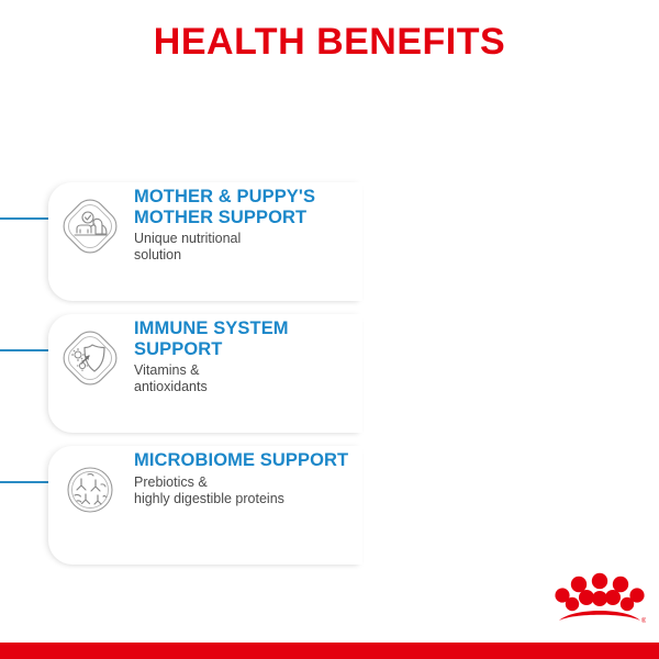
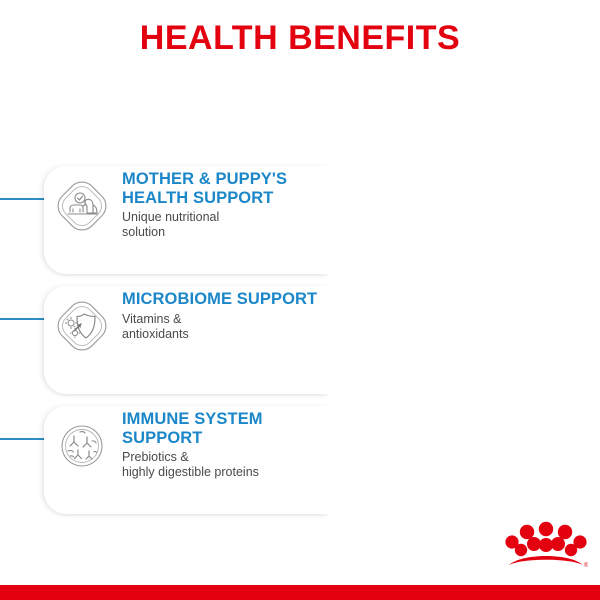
  HEALTH BENEFITS
- MOTHER & PUPPY'S MOTHER SUPPORT
+ MOTHER & PUPPY'S HEALTH SUPPORT
  Unique nutritional
  solution
- IMMUNE SYSTEM SUPPORT
+ MICROBIOME SUPPORT
  Vitamins &
  antioxidants
- MICROBIOME SUPPORT
+ IMMUNE SYSTEM SUPPORT
  Prebiotics &
  highly digestible proteins
